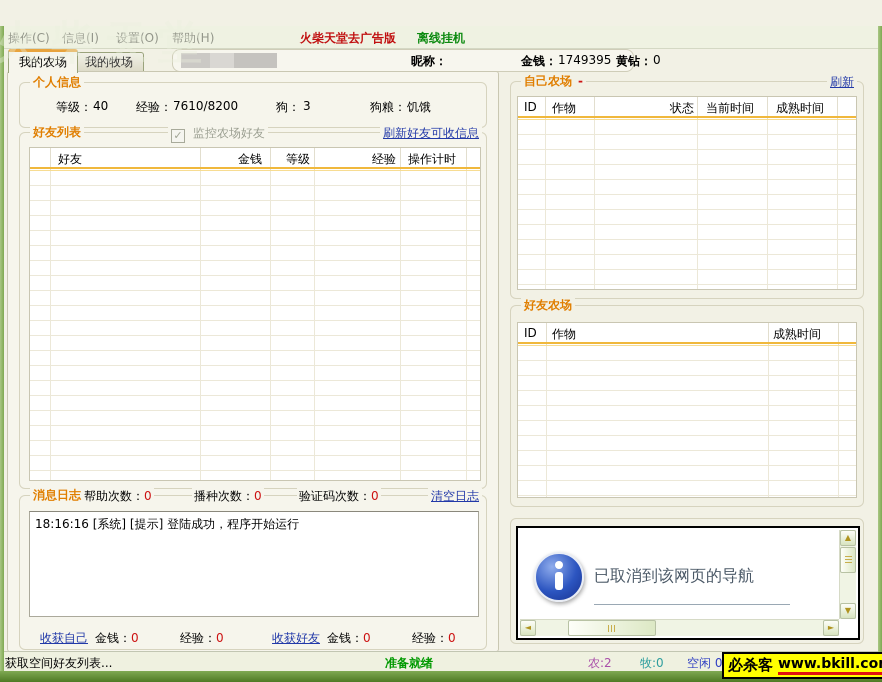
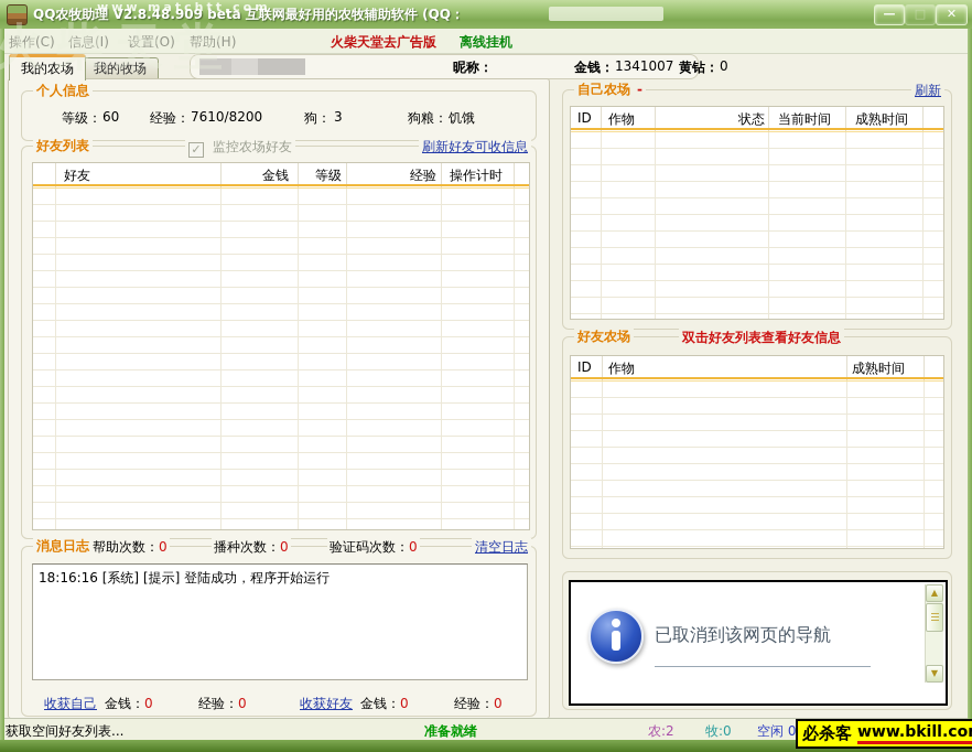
+ QQ农牧助理 V2.8.48.909 beta 互联网最好用的农牧辅助软件 (QQ：
+ www.matchtt.com
+ —
+ □
+ ✕
  火柴天堂
  操作(C)
  信息(I)
  设置(O)
  帮助(H)
  火柴天堂去广告版
  离线挂机
  我的农场
  我的牧场
  昵称：
  金钱：
- 1749395
+ 1341007
  黄钻：
  0
  个人信息
  等级：
- 40
+ 60
  经验：
  7610/8200
  狗：
  3
  狗粮：
  饥饿
  好友列表
  ✓ 监控农场好友
  刷新好友可收信息
  好友
  金钱
  等级
  经验
  操作计时
  消息日志
  帮助次数：0
  播种次数：0
  验证码次数：0
  清空日志
  18:16:16 [系统] [提示] 登陆成功，程序开始运行
  收获自己
  金钱：0
  经验：0
  收获好友
  金钱：0
  经验：0
  自己农场
  -
  刷新
  ID
  作物
  状态
  当前时间
  成熟时间
  好友农场
+ 双击好友列表查看好友信息
  ID
  作物
  成熟时间
  已取消到该网页的导航
  ▲
  ▼
- ◄
- ►
  获取空间好友列表...
  准备就绪
  农:2
  牧:0
  必杀客
  www.bkill.co
